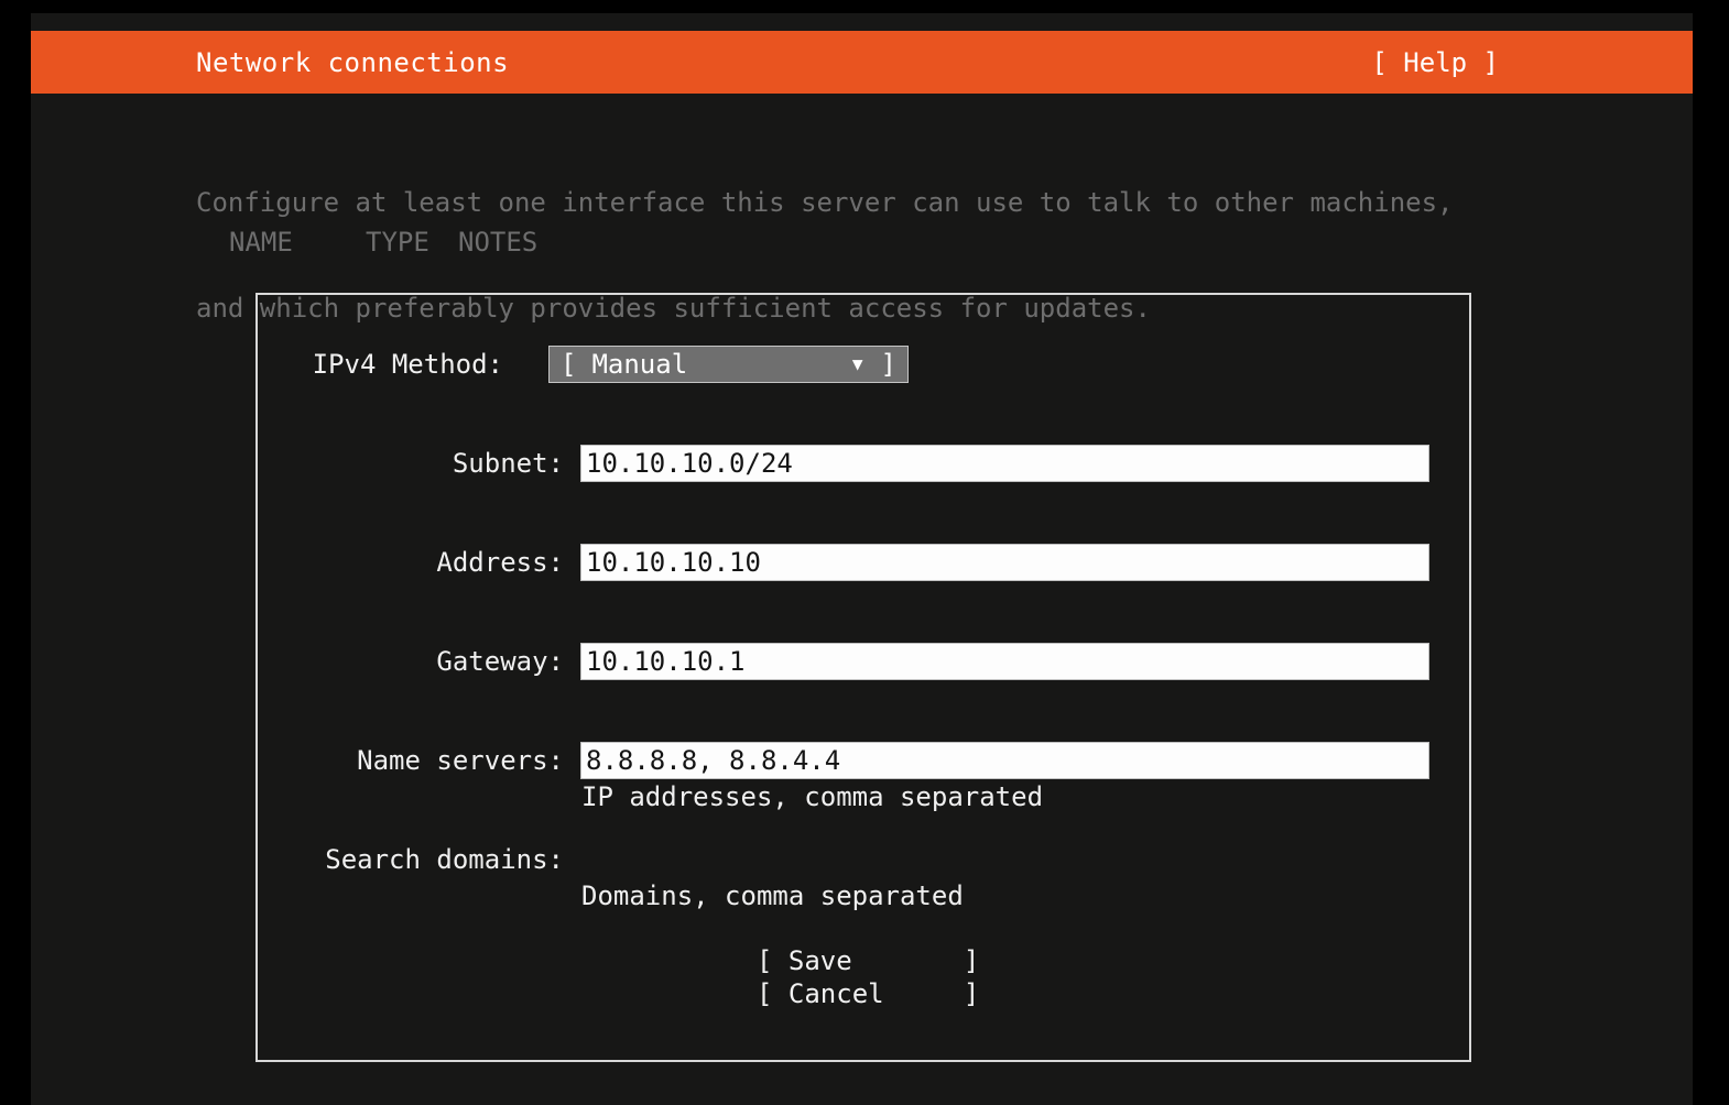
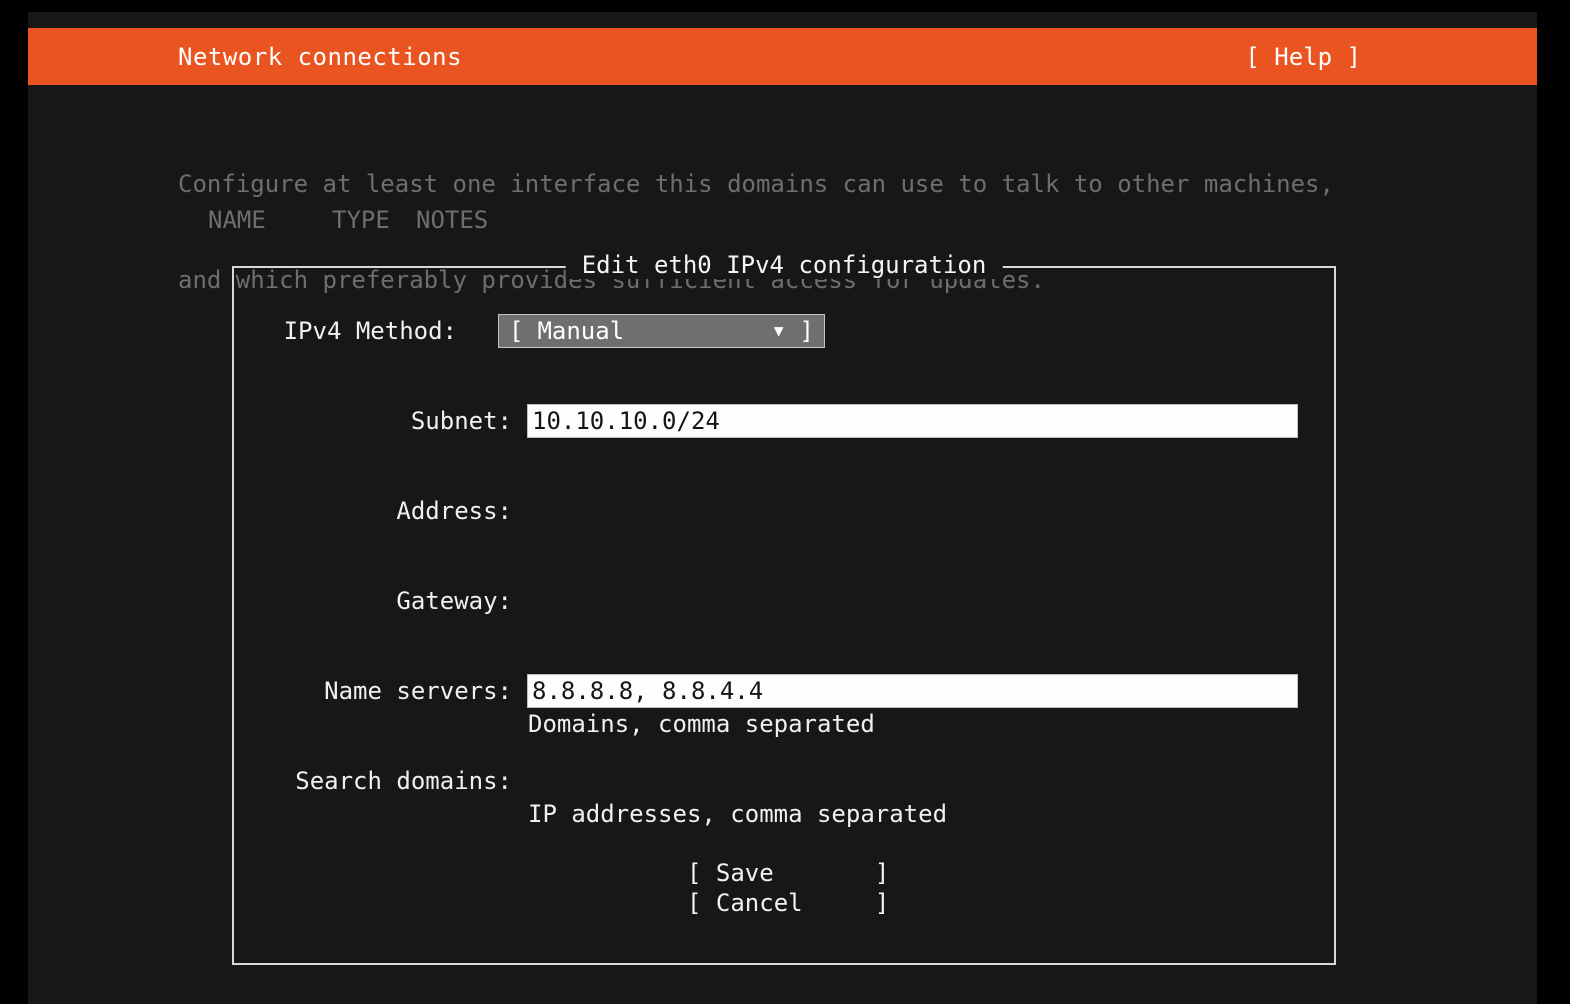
  Network connections
  [ Help ]
- Configure at least one interface this server can use to talk to other machines,
+ Configure at least one interface this domains can use to talk to other machines,
  and which preferably provides sufficient access for updates.
  NAME
  TYPE
  NOTES
+ Edit eth0 IPv4 configuration
  IPv4 Method:
  [
  Manual
  ▼
  ]
  Subnet:
  10.10.10.0/24
  Address:
- 10.10.10.10
  Gateway:
- 10.10.10.1
  Name servers:
  8.8.8.8, 8.8.4.4
- IP addresses, comma separated
+ Domains, comma separated
  Search domains:
- Domains, comma separated
+ IP addresses, comma separated
  [ Save ]
  [ Cancel ]
